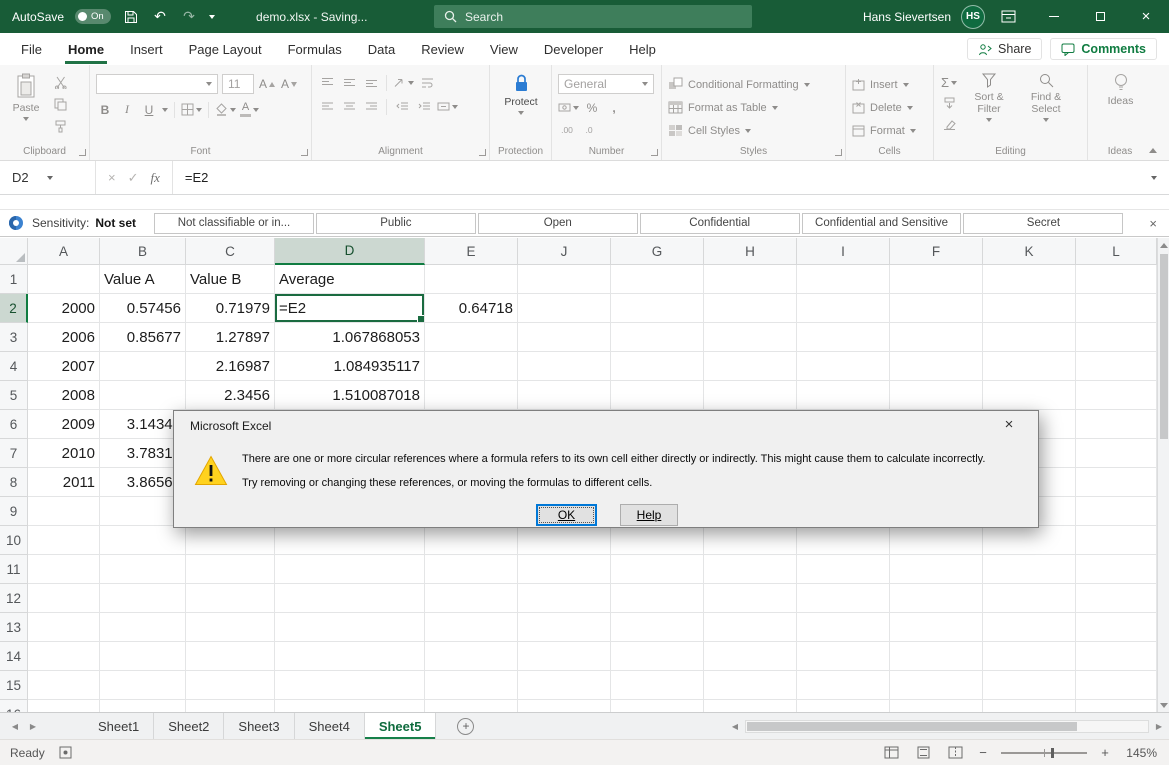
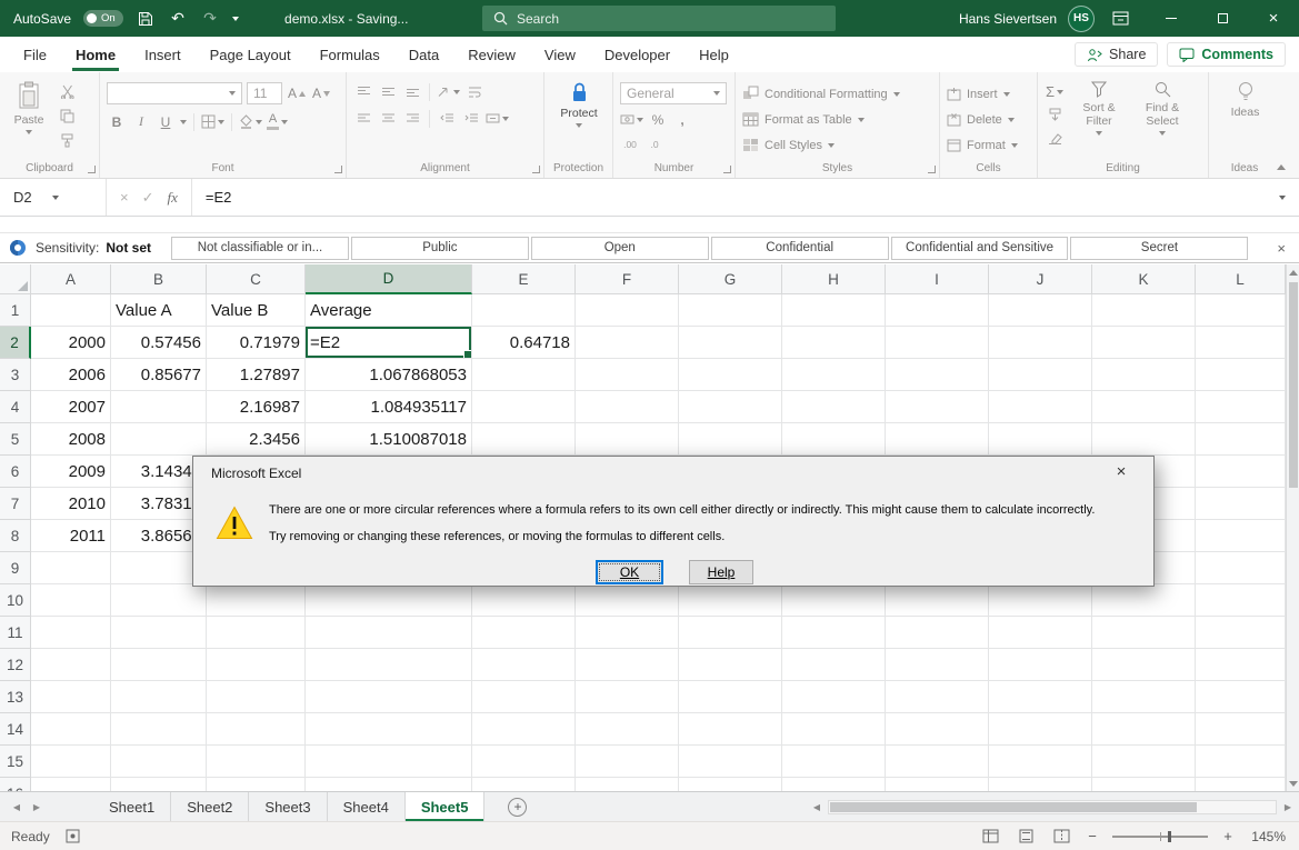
  AutoSave
  On
  ↶
  ↷
  demo.xlsx - Saving...
  Search
  Hans Sievertsen
  HS
  ×
  File
  Home
  Insert
  Page Layout
  Formulas
  Data
  Review
  View
  Developer
  Help
  Share
  Comments
  Paste
  Clipboard
  11
  A
  A
  B
  I
  U
  A
  Font
  Alignment
  Protect
  Protection
  General
  %
  ,
  .00
  .0
  Number
  Conditional Formatting
  Format as Table
  Cell Styles
  Styles
  Insert
  Delete
  Format
  Cells
  Σ
  Sort & Filter
  Find & Select
  Editing
  Ideas
  Ideas
  D2
  ×
  ✓
  fx
  =E2
  Sensitivity:
  Not set
  Not classifiable or in...
  Public
  Open
  Confidential
  Confidential and Sensitive
  Secret
  ×
  A
  B
  C
  D
  E
- J
+ F
  G
  H
  I
- F
+ J
  K
  L
  1
  Value A
  Value B
  Average
  2
  2000
  0.57456
  0.71979
  =E2
  0.64718
  3
  2006
  0.85677
  1.27897
  1.067868053
  4
  2007
  2.16987
  1.084935117
  5
  2008
  2.3456
  1.510087018
  6
  2009
  3.1434
  7
  2010
  3.7831
  8
  2011
  3.8656
  9
  10
  11
  12
  13
  14
  15
  ◀
  ▶
  Sheet1
  Sheet2
  Sheet3
  Sheet4
  Sheet5
  +
  ◀
  ▶
  Ready
  −
  +
  145%
  Microsoft Excel
  ×
  There are one or more circular references where a formula refers to its own cell either directly or indirectly. This might cause them to calculate incorrectly.
  Try removing or changing these references, or moving the formulas to different cells.
  OK
  Help
